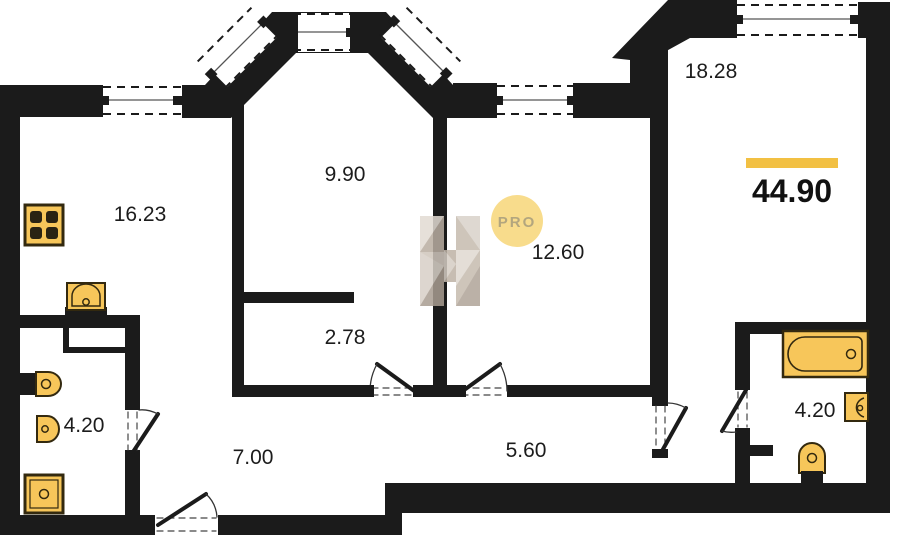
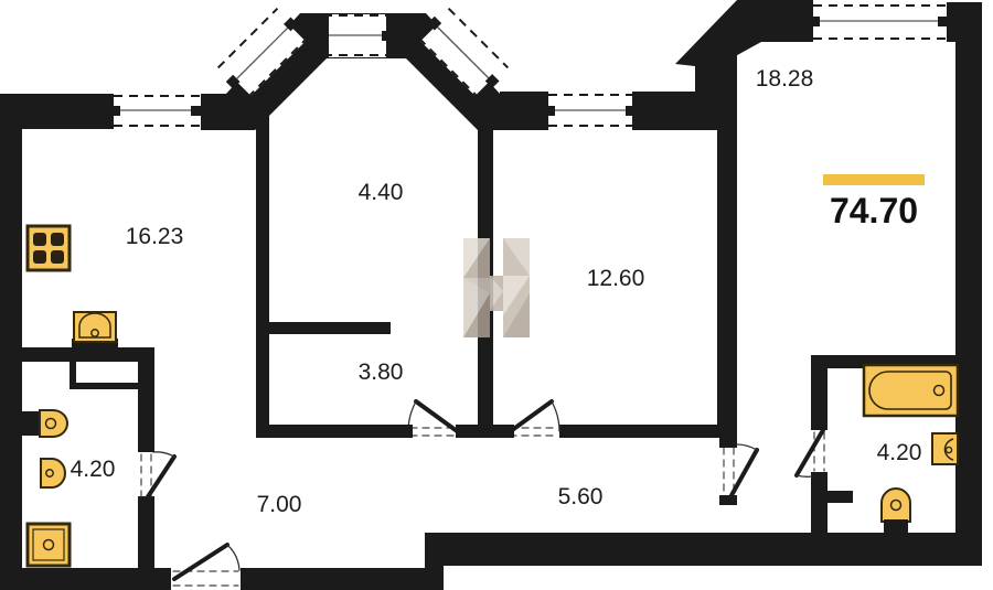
  16.23
- 9.90
+ 4.40
  12.60
  18.28
- 2.78
+ 3.80
  4.20
  7.00
  5.60
  4.20
- 44.90
+ 74.70
- PRO
